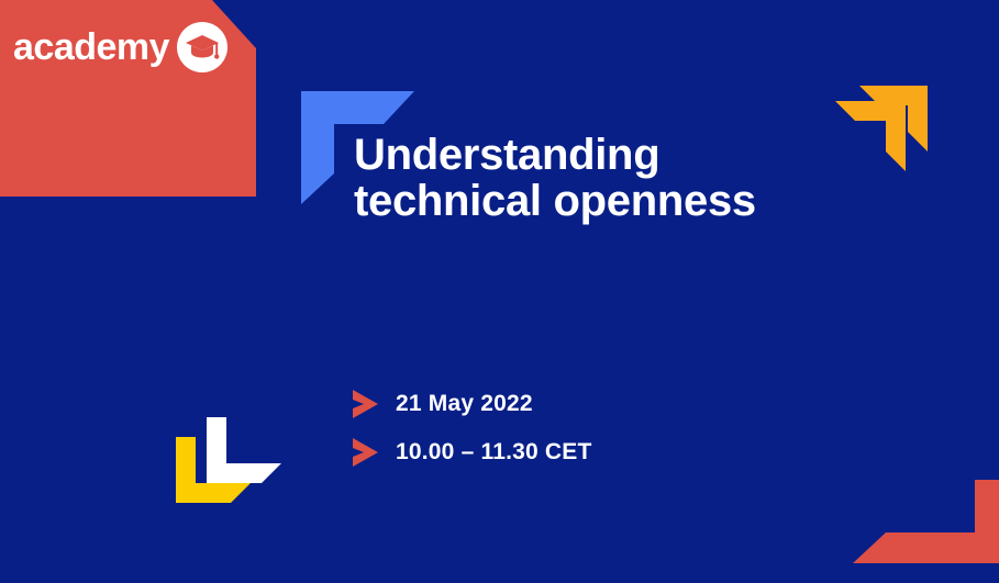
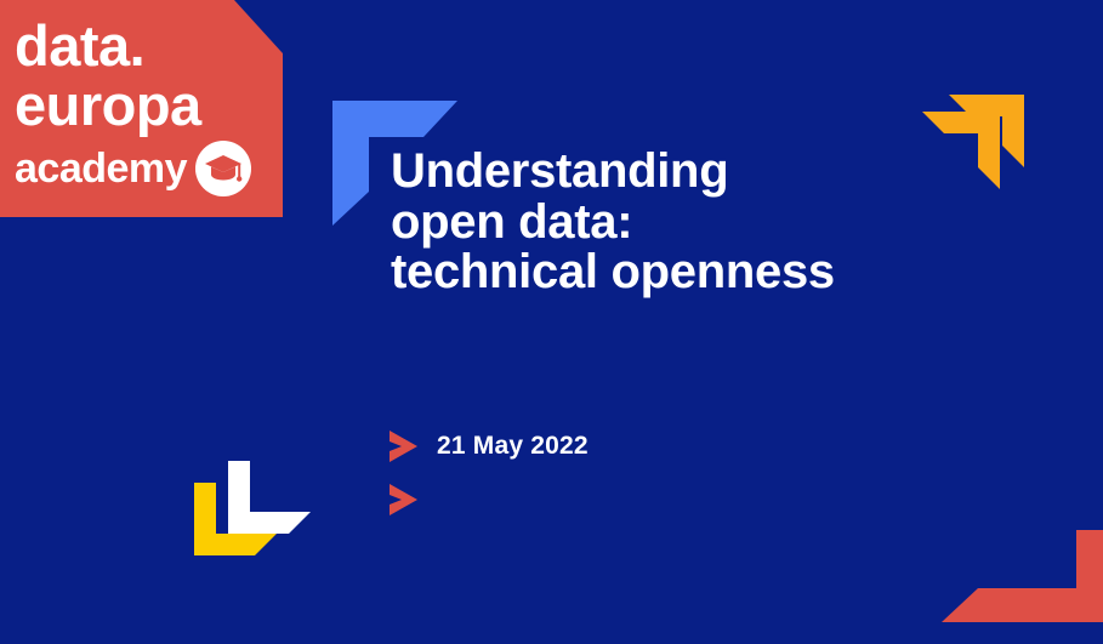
+ data.
+ europa
  academy
  Understanding
+ open data:
  technical openness
  21 May 2022
- 10.00 – 11.30 CET
